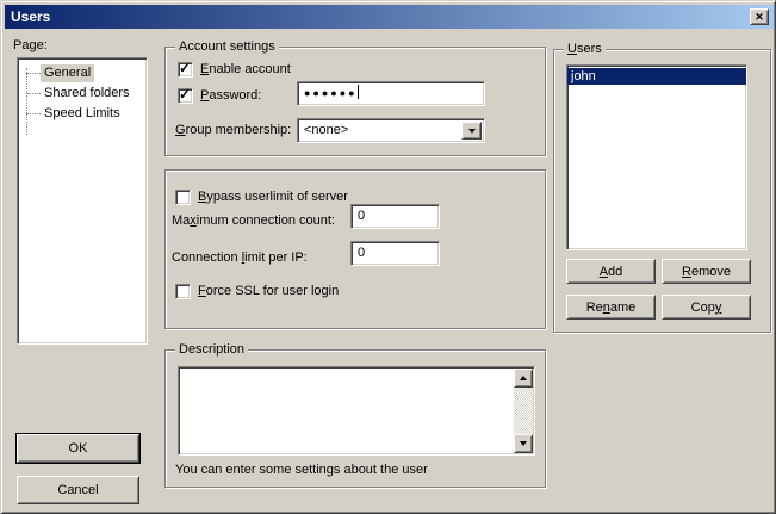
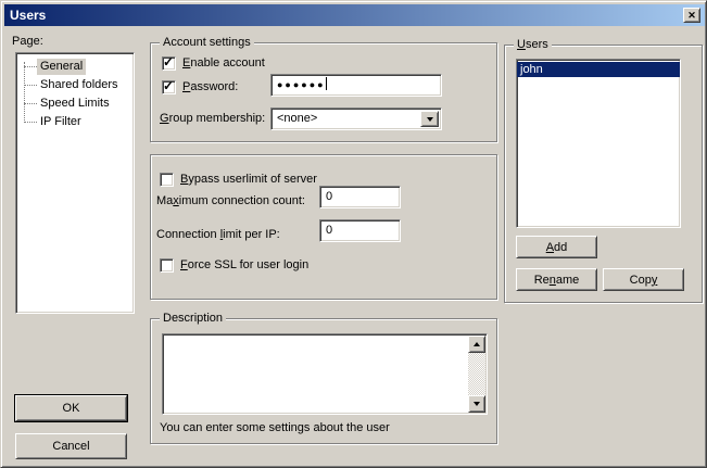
  Users
  ✕
  Page:
  General
  Shared folders
  Speed Limits
+ IP Filter
  OK
  Cancel
  Account settings
  ✓
  Enable account
  ✓
  Password:
  ●●●●●●
  Group membership:
  <none>
  Bypass userlimit of server
  Maximum connection count:
  0
  Connection limit per IP:
  0
  Force SSL for user login
  Description
  You can enter some settings about the user
  Users
  john
  Add
- Remove
  Rename
  Copy
